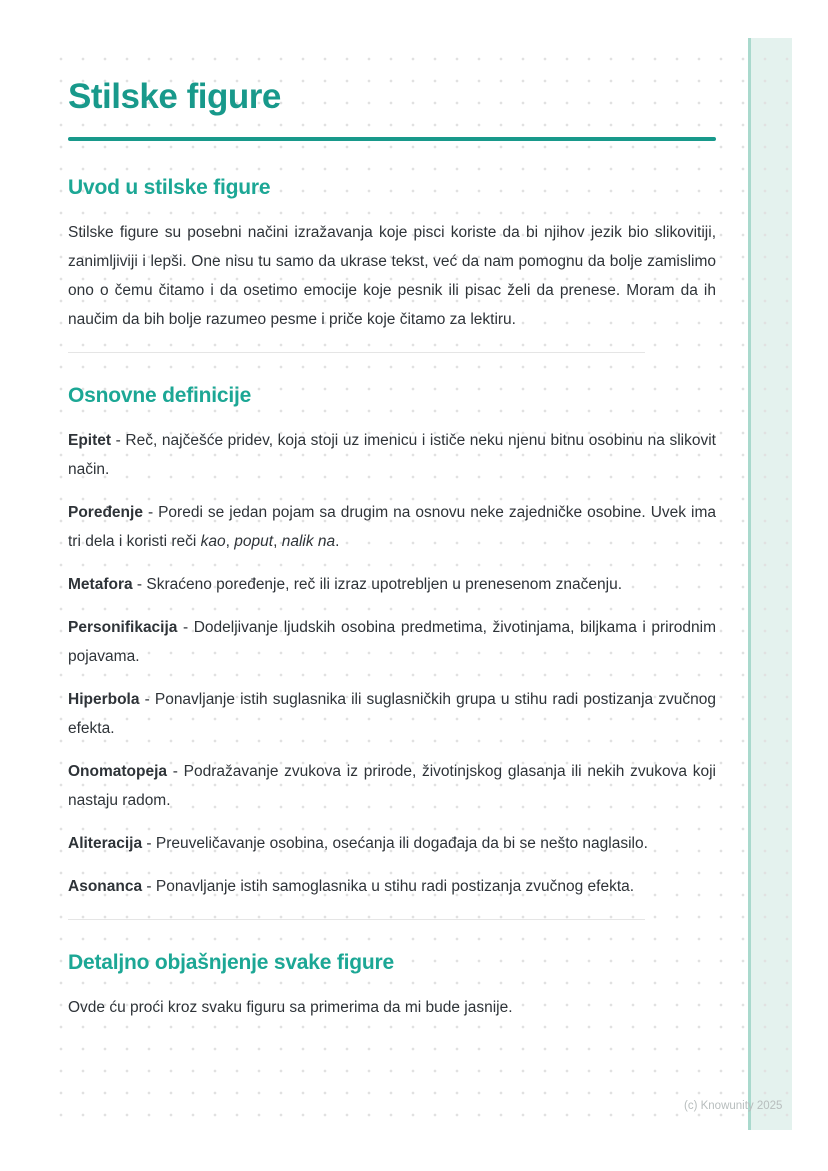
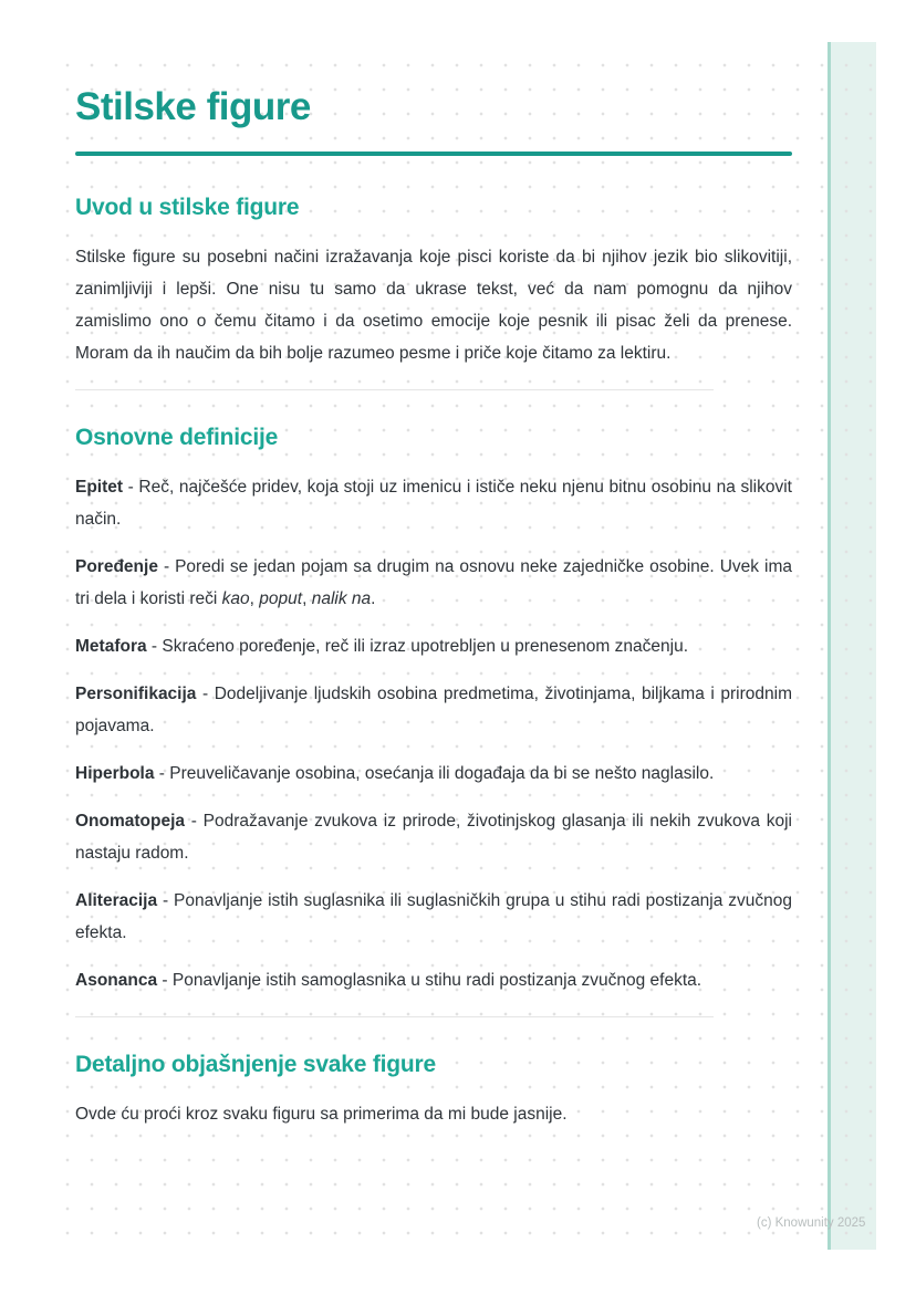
  Stilske figure
  Uvod u stilske figure
- Stilske figure su posebni načini izražavanja koje pisci koriste da bi njihov jezik bio slikovitiji, zanimljiviji i lepši. One nisu tu samo da ukrase tekst, već da nam pomognu da bolje zamislimo ono o čemu čitamo i da osetimo emocije koje pesnik ili pisac želi da prenese. Moram da ih naučim da bih bolje razumeo pesme i priče koje čitamo za lektiru.
+ Stilske figure su posebni načini izražavanja koje pisci koriste da bi njihov jezik bio slikovitiji, zanimljiviji i lepši. One nisu tu samo da ukrase tekst, već da nam pomognu da njihov zamislimo ono o čemu čitamo i da osetimo emocije koje pesnik ili pisac želi da prenese. Moram da ih naučim da bih bolje razumeo pesme i priče koje čitamo za lektiru.
  Osnovne definicije
  Epitet - Reč, najčešće pridev, koja stoji uz imenicu i ističe neku njenu bitnu osobinu na slikovit način.
  Poređenje - Poredi se jedan pojam sa drugim na osnovu neke zajedničke osobine. Uvek ima tri dela i koristi reči kao, poput, nalik na.
  Metafora - Skraćeno poređenje, reč ili izraz upotrebljen u prenesenom značenju.
  Personifikacija - Dodeljivanje ljudskih osobina predmetima, životinjama, biljkama i prirodnim pojavama.
- Hiperbola - Ponavljanje istih suglasnika ili suglasničkih grupa u stihu radi postizanja zvučnog efekta.
+ Hiperbola - Preuveličavanje osobina, osećanja ili događaja da bi se nešto naglasilo.
  Onomatopeja - Podražavanje zvukova iz prirode, životinjskog glasanja ili nekih zvukova koji nastaju radom.
- Aliteracija - Preuveličavanje osobina, osećanja ili događaja da bi se nešto naglasilo.
+ Aliteracija - Ponavljanje istih suglasnika ili suglasničkih grupa u stihu radi postizanja zvučnog efekta.
  Asonanca - Ponavljanje istih samoglasnika u stihu radi postizanja zvučnog efekta.
  Detaljno objašnjenje svake figure
  Ovde ću proći kroz svaku figuru sa primerima da mi bude jasnije.
  (c) Knowunity 2025
